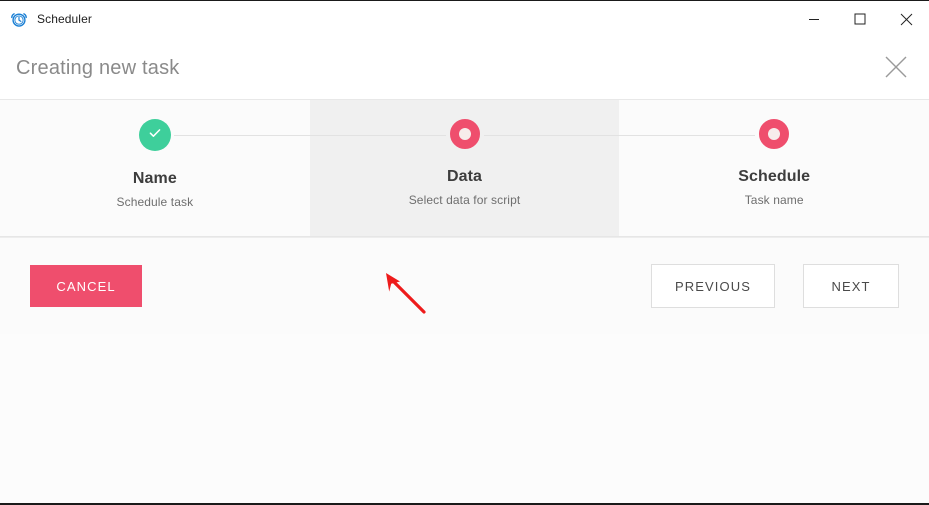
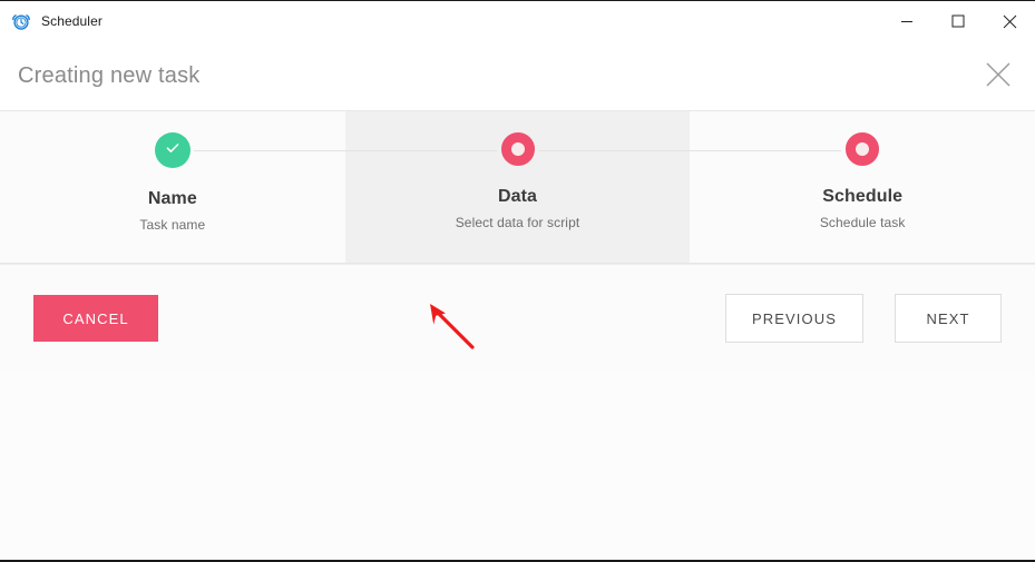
  Scheduler
  Creating new task
  Name
- Schedule task
+ Task name
  Data
  Select data for script
  Schedule
- Task name
+ Schedule task
  CANCEL
  PREVIOUS
  NEXT
